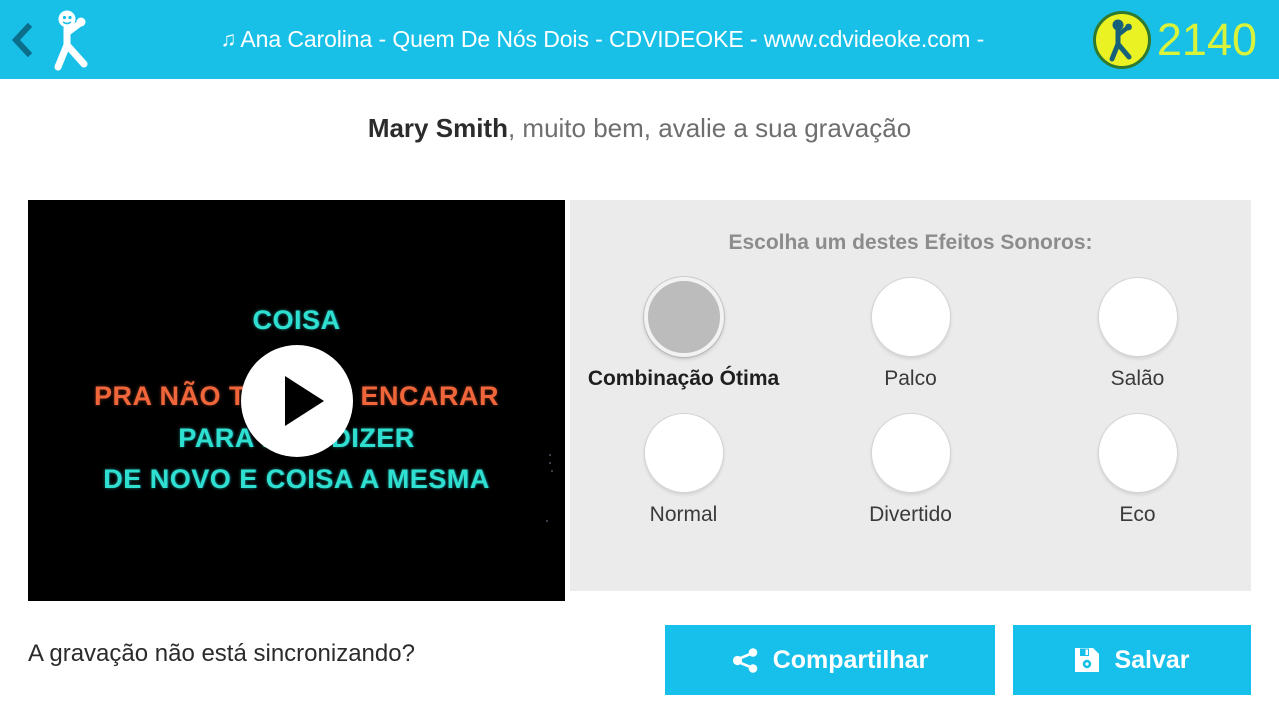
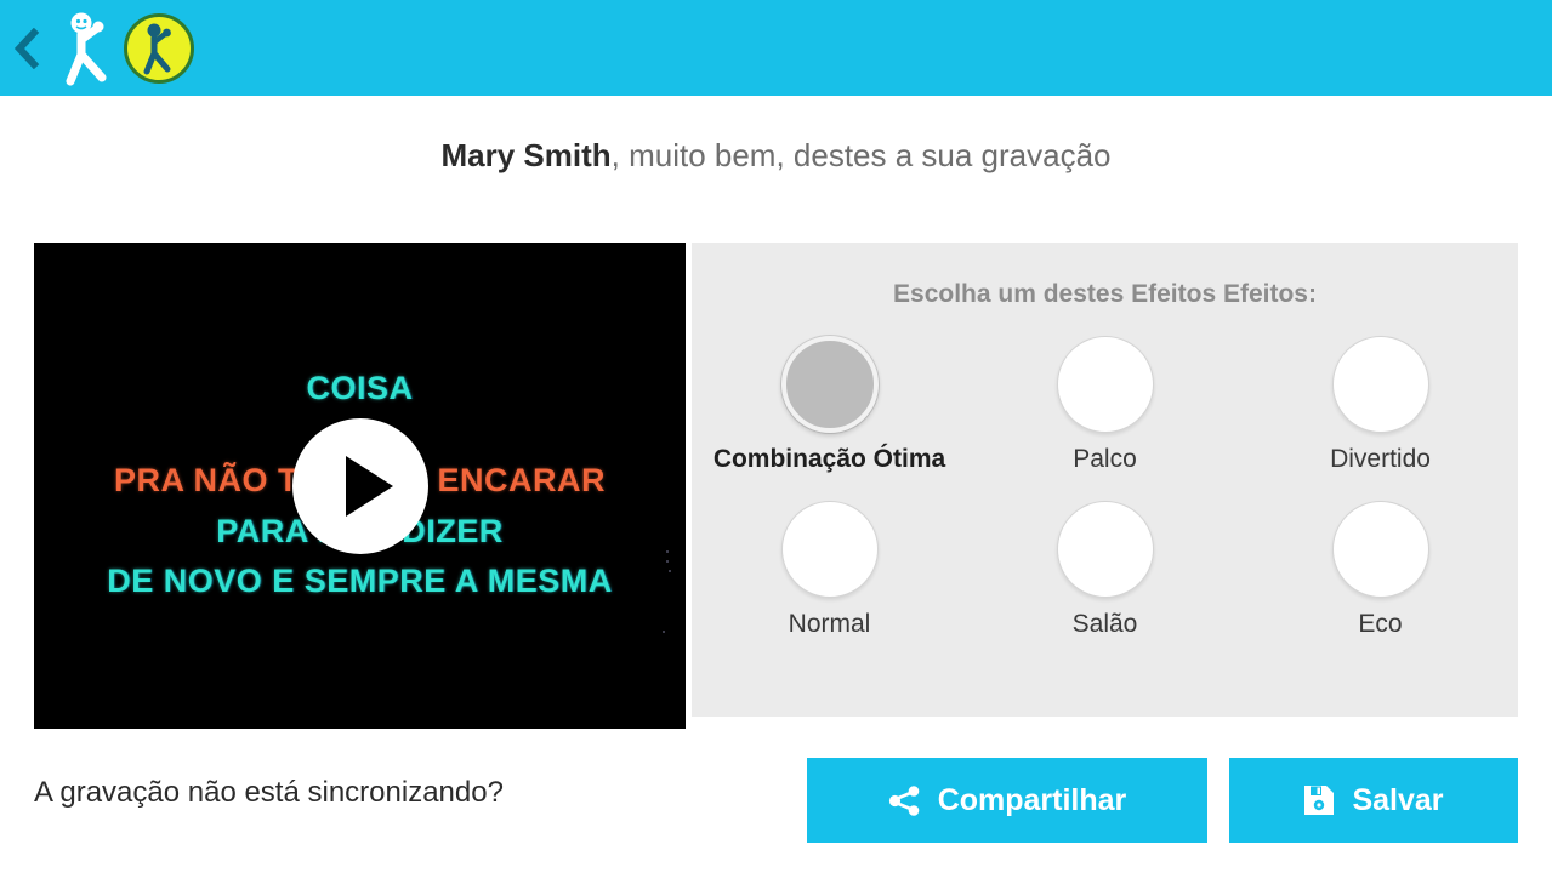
- ♫
- Ana Carolina - Quem De Nós Dois - CDVIDEOKE - www.cdvideoke.com -
- 2140
- Mary Smith, muito bem, avalie a sua gravação
+ Mary Smith, muito bem, destes a sua gravação
  COISA
  PRA NÃO T ENCARAR
  PARA DIZER
- DE NOVO E COISA A MESMA
+ DE NOVO E SEMPRE A MESMA
- Escolha um destes Efeitos Sonoros:
+ Escolha um destes Efeitos Efeitos:
  Combinação Ótima
  Palco
- Salão
+ Divertido
  Normal
- Divertido
+ Salão
  Eco
  A gravação não está sincronizando?
  Compartilhar
  Salvar
